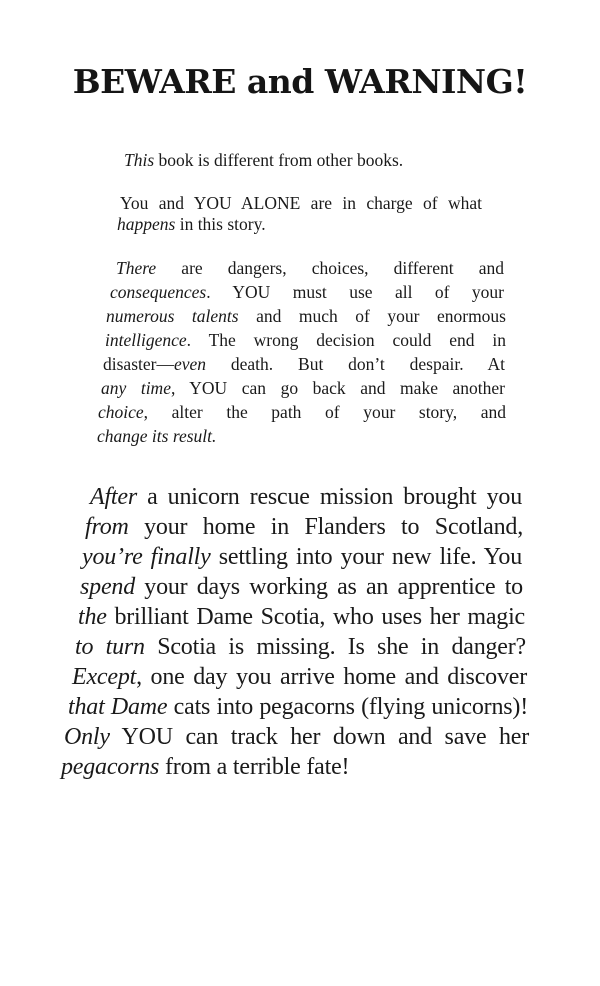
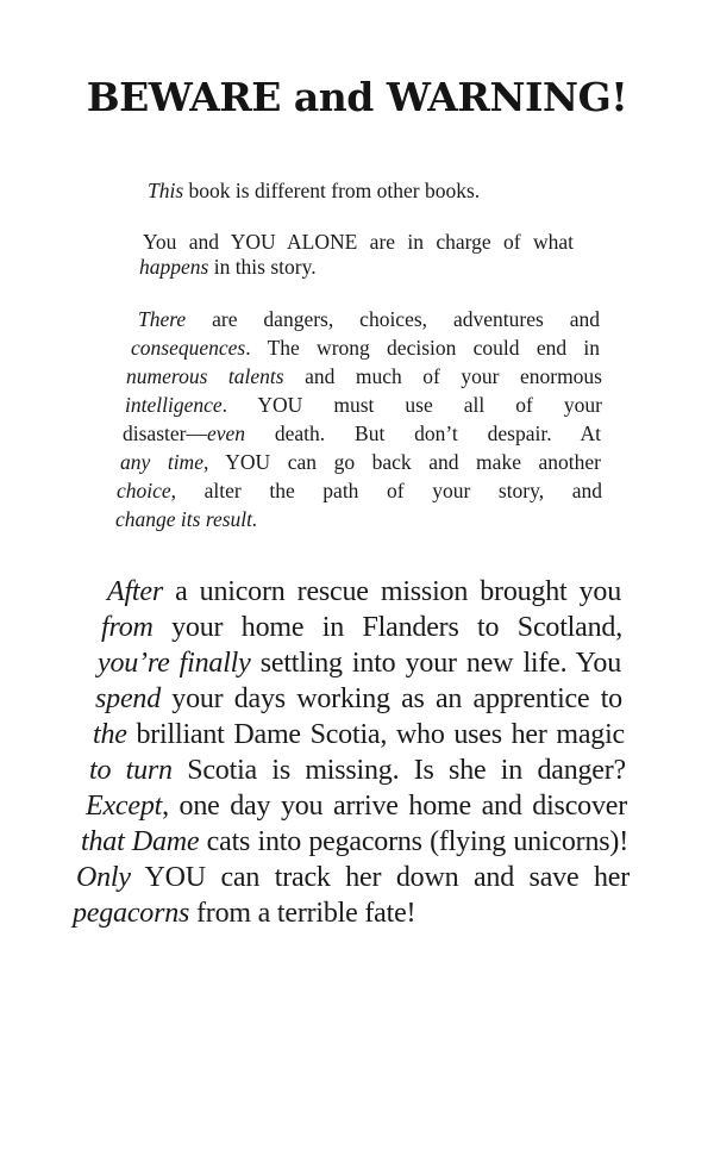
  BEWARE and WARNING!
  This book is different from other books.
  You and YOU ALONE are in charge of what
  happens in this story.
- There are dangers, choices, different and
+ There are dangers, choices, adventures and
- consequences. YOU must use all of your
+ consequences. The wrong decision could end in
  numerous talents and much of your enormous
- intelligence. The wrong decision could end in
+ intelligence. YOU must use all of your
  disaster—even death. But don’t despair. At
  any time, YOU can go back and make another
  choice, alter the path of your story, and
  change its result.
  After a unicorn rescue mission brought you
  from your home in Flanders to Scotland,
  you’re finally settling into your new life. You
  spend your days working as an apprentice to
  the brilliant Dame Scotia, who uses her magic
  to turn Scotia is missing. Is she in danger?
  Except, one day you arrive home and discover
  that Dame cats into pegacorns (flying unicorns)!
  Only YOU can track her down and save her
  pegacorns from a terrible fate!
